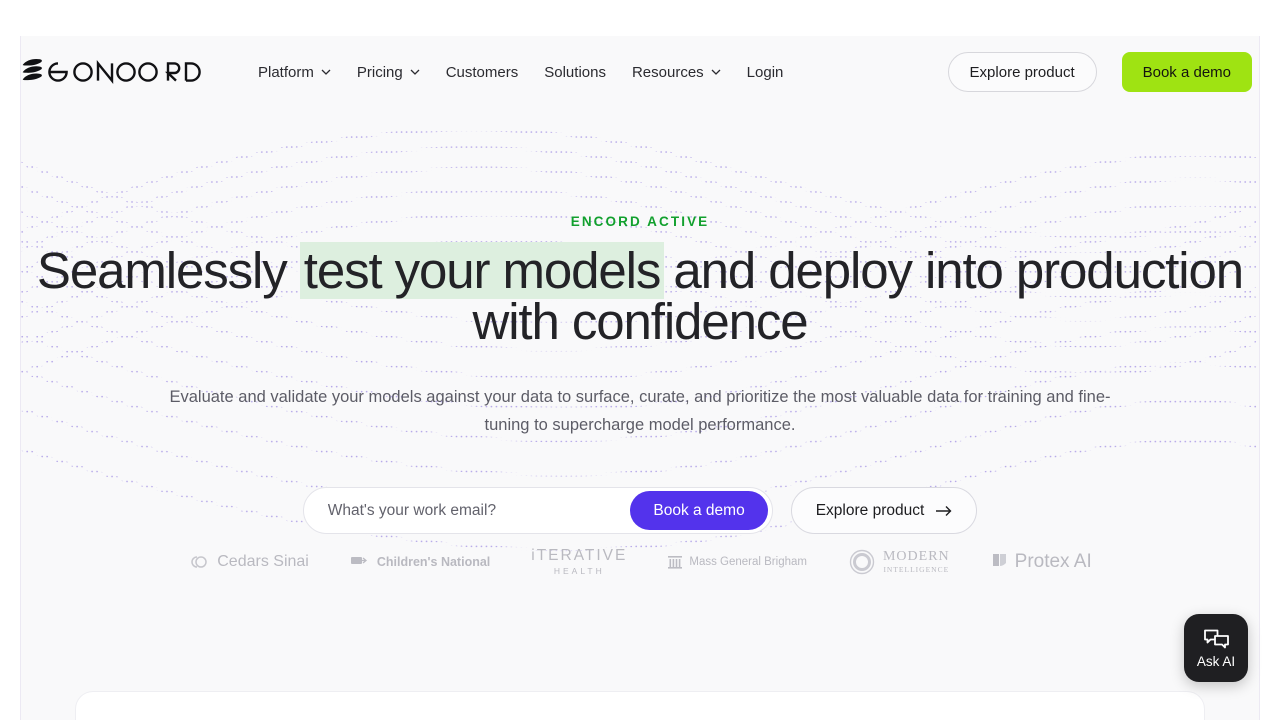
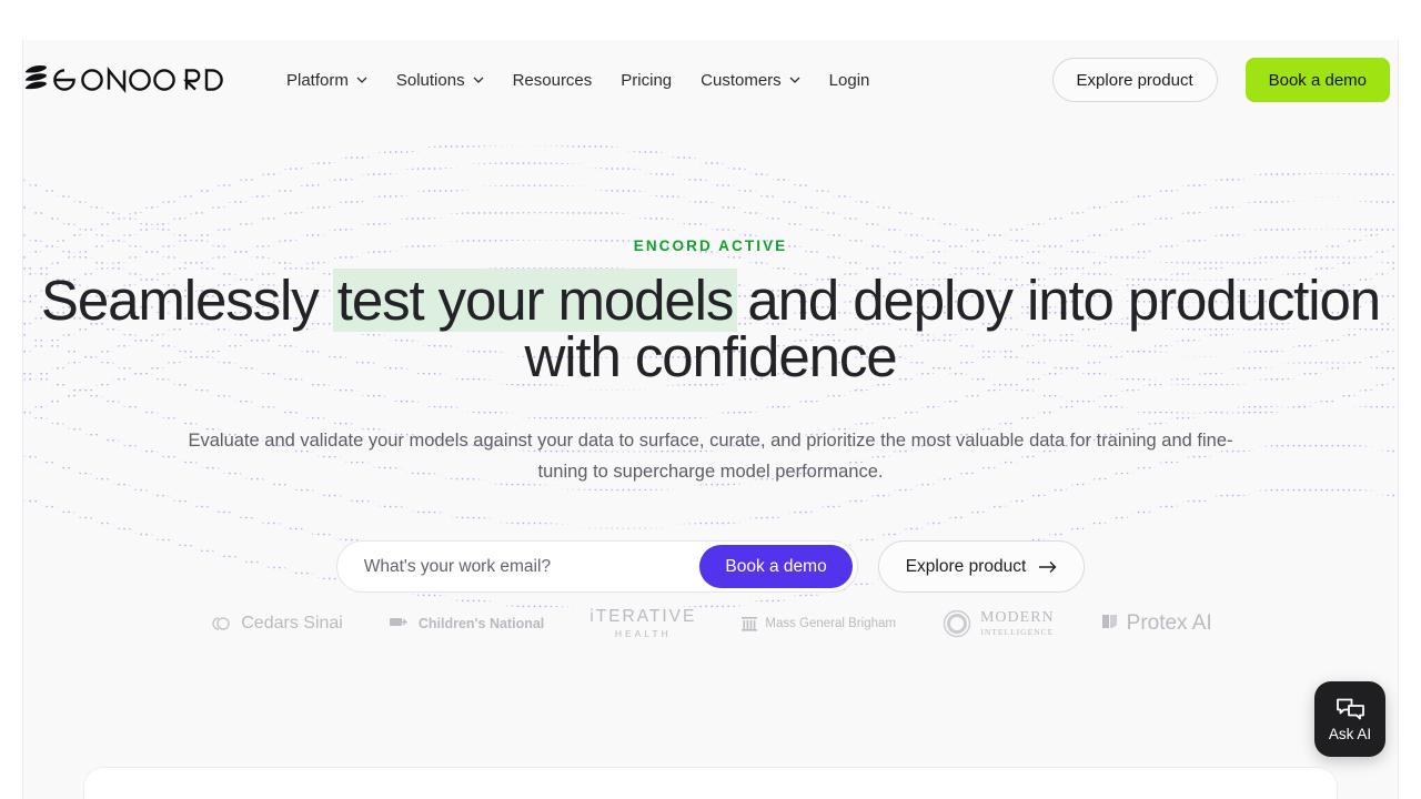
  Platform
- Pricing
+ Solutions
- Customers
+ Resources
- Solutions
+ Pricing
- Resources
+ Customers
  Login
  Explore product
  Book a demo
  ENCORD ACTIVE
  Seamlessly test your models and deploy into production with confidence
  Evaluate and validate your models against your data to surface, curate, and prioritize the most valuable data for training and fine-tuning to supercharge model performance.
  What's your work email?
  Book a demo
  Explore product
  Cedars Sinai
  Children's National
  iTERATIVE
  HEALTH
  Mass General Brigham
  MODERN
  INTELLIGENCE
  Protex AI
  Ask AI
